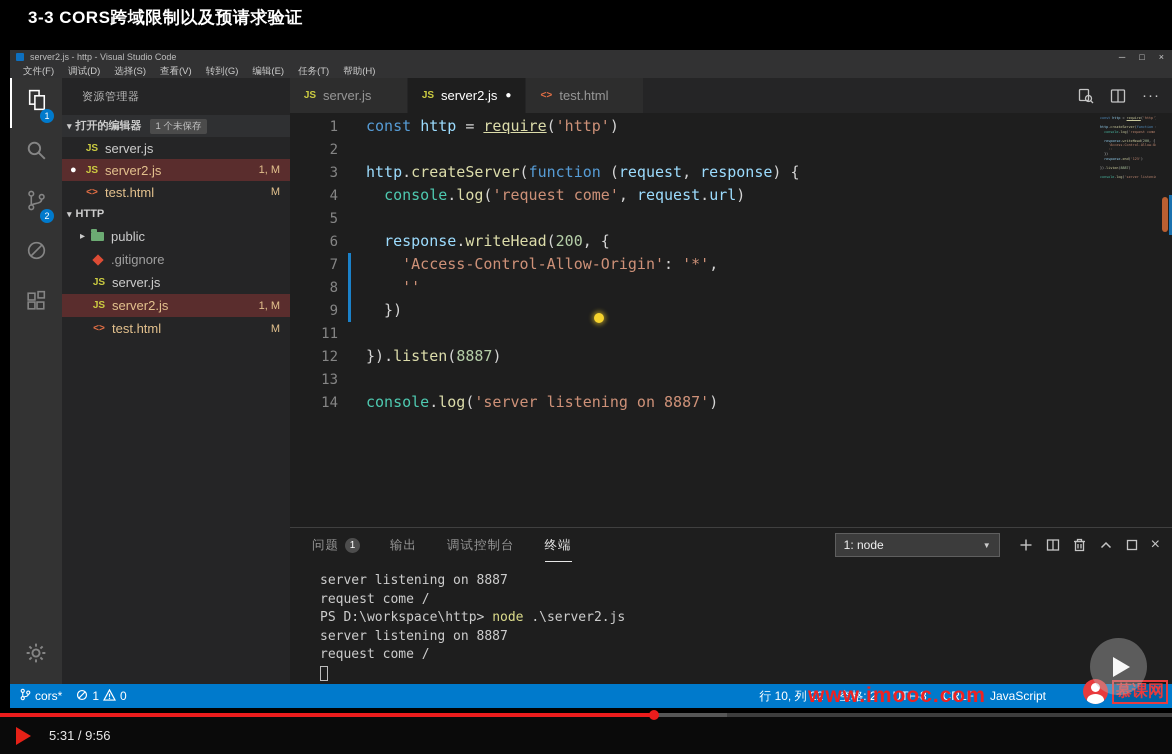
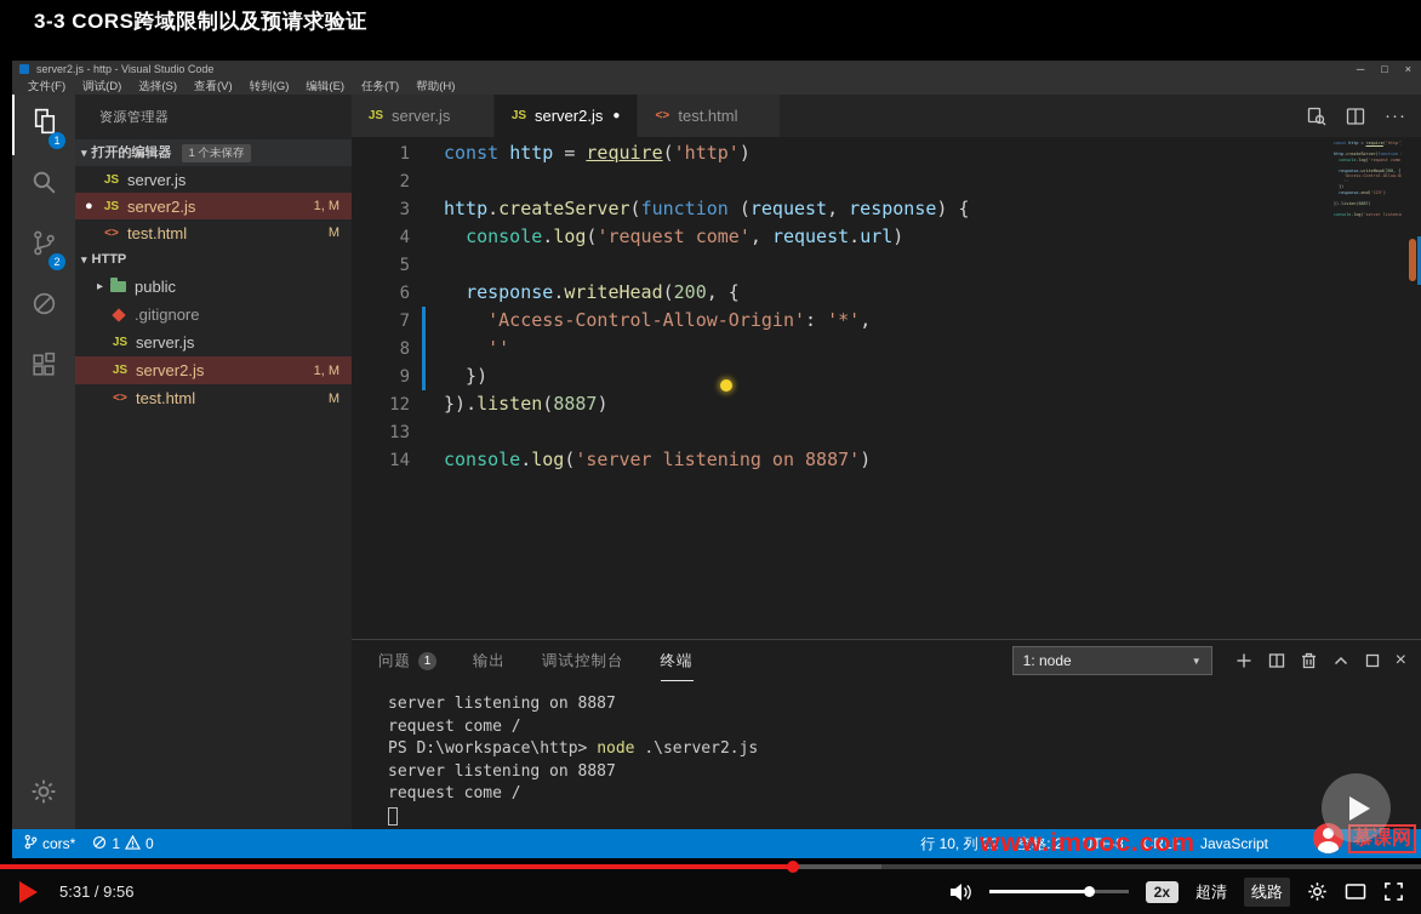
  3-3 CORS跨域限制以及预请求验证
  server2.js - http - Visual Studio Code
  ─
  □
  ×
  文件(F)
  调试(D)
  选择(S)
  查看(V)
  转到(G)
  编辑(E)
  任务(T)
  帮助(H)
  1
  2
  资源管理器
  ▾
  打开的编辑器
  1 个未保存
  JS
  server.js
  ●
  JS
  server2.js
  1, M
  <>
  test.html
  M
  ▾
  HTTP
  ▸
  public
  .gitignore
  JS
  server.js
  JS
  server2.js
  1, M
  <>
  test.html
  M
  JS
  server.js
  JS
  server2.js
  ●
  <>
  test.html
  ···
  1 const http = require('http')
  2
  3 http.createServer(function (request, response) {
  4 console.log('request come', request.url)
  5
  6 response.writeHead(200, {
  7 'Access-Control-Allow-Origin': '*',
  8 ''
  9 })
- 11
  12 }).listen(8887)
  13
  14 console.log('server listening on 8887')
  问题
  1
  输出
  调试控制台
  终端
  1: node
  ▼
  ×
  server listening on 8887
  request come /
  PS D:\workspace\http> node .\server2.js
  server listening on 8887
  request come /
  cors*
  1
  0
  行 10, 列 22
  空格: 2
  UTF-8
  CRLF
  JavaScript
  www.imooc.com
  慕课网
  5:31 / 9:56
+ 2x
+ 超清
+ 线路
